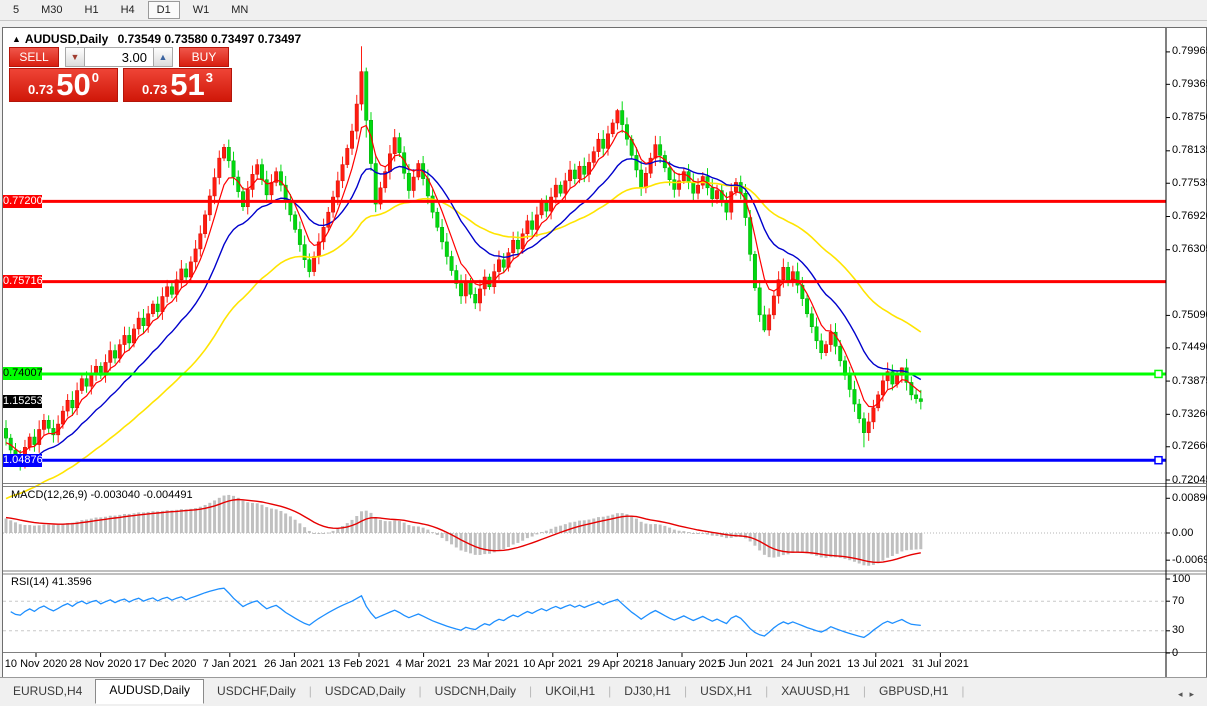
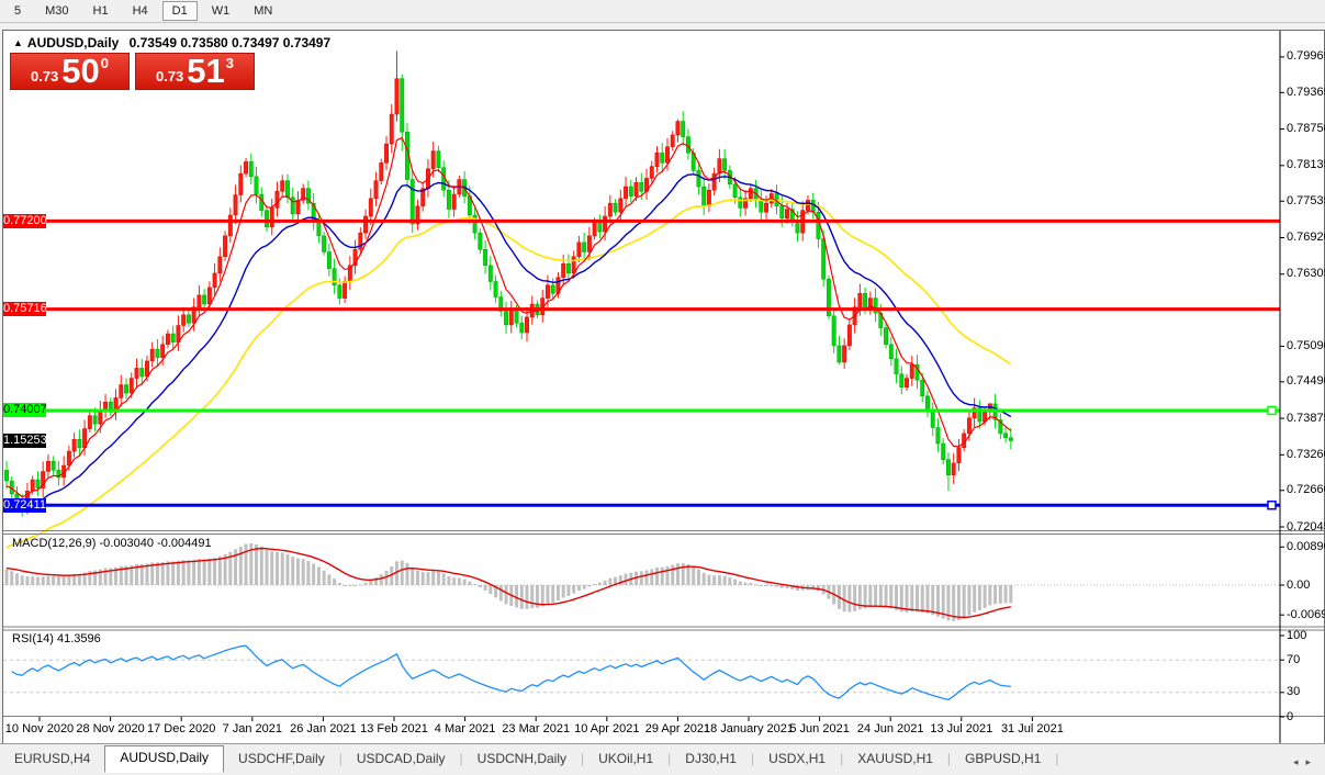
  5
  M30
  H1
  H4
  D1
  W1
  MN
  ▲ AUDUSD,Daily 0.73549 0.73580 0.73497 0.73497
- SELL
- ▼
- 3.00
- ▲
- BUY
  0.73
  50
  0
  0.73
  51
  3
  MACD(12,26,9) -0.003040 -0.004491
  RSI(14) 41.3596
  0.77200
  0.75716
  0.74007
- 1.04876
+ 0.72411
  1.15253
  0.7996
  0.7936
  0.7875
  0.7813
  0.7753
  0.7692
  0.7630
  0.7509
  0.7449
  0.7387
  0.7326
  0.7266
  0.7204
  0.0089
  0.00
  -0.0069
  100
  70
  30
  0
  10 Nov 2020
  28 Nov 2020
  17 Dec 2020
  7 Jan 2021
  26 Jan 2021
  13 Feb 2021
  4 Mar 2021
  23 Mar 2021
  10 Apr 2021
  29 Apr 2021
  18 January 2021
  5 Jun 2021
  24 Jun 2021
  13 Jul 2021
  31 Jul 2021
  EURUSD,H4
  AUDUSD,Daily
  USDCHF,Daily
  |
  USDCAD,Daily
  |
  USDCNH,Daily
  |
  UKOil,H1
  |
  DJ30,H1
  |
  USDX,H1
  |
  XAUUSD,H1
  |
  GBPUSD,H1
  |
  ◂▸
